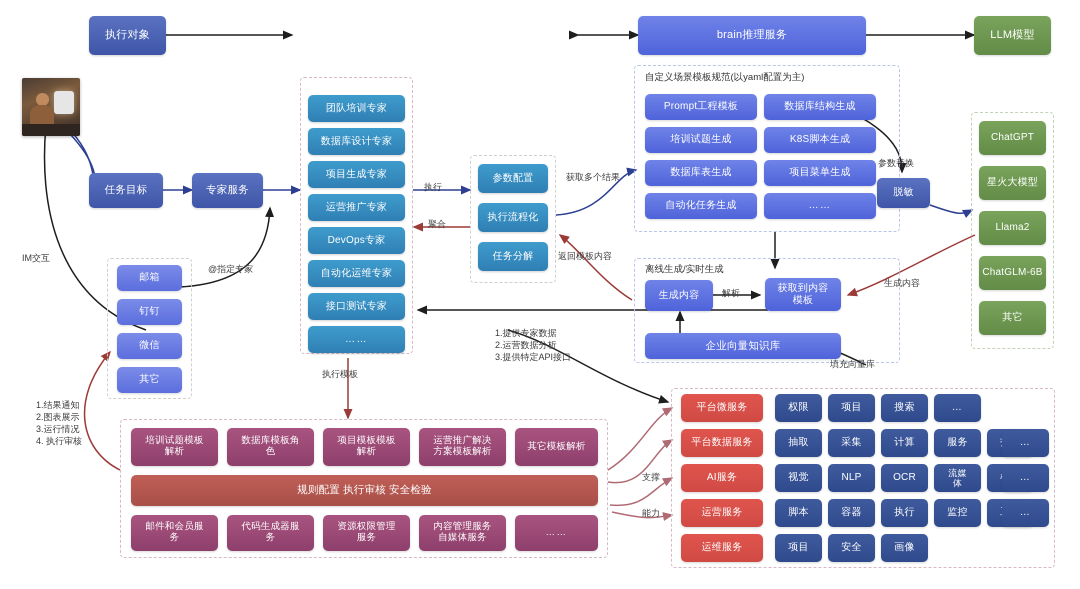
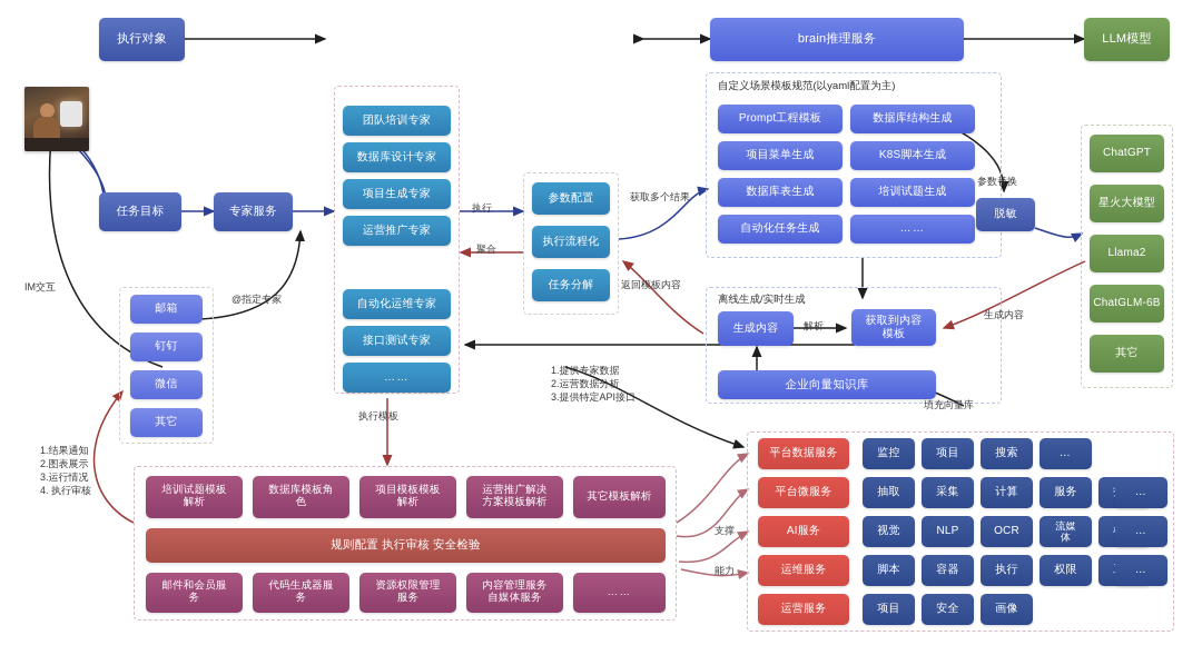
  执行对象
  brain推理服务
  LLM模型
  任务目标
  专家服务
  IM交互
  @指定专家
  1.结果通知
  2.图表展示
  3.运行情况
  4. 执行审核
  邮箱
  钉钉
  微信
  其它
  团队培训专家
  数据库设计专家
  项目生成专家
  运营推广专家
- DevOps专家
  自动化运维专家
  接口测试专家
  ……
  参数配置
  执行流程化
  任务分解
  执行
  聚合
  获取多个结果
  返回模板内容
  执行模板
  1.提供专家数据
  2.运营数据分析
  3.提供特定API接口
  自定义场景模板规范(以yaml配置为主)
  Prompt工程模板
  数据库结构生成
- 培训试题生成
+ 项目菜单生成
  K8S脚本生成
  数据库表生成
- 项目菜单生成
+ 培训试题生成
  自动化任务生成
  ……
  脱敏
  参数替换
  离线生成/实时生成
  生成内容
  解析
  获取到内容
  模板
  企业向量知识库
  生成内容
  填充向量库
  ChatGPT
  星火大模型
  Llama2
  ChatGLM-6B
  其它
  培训试题模板
  解析
  数据库模板角
  色
  项目模板模板
  解析
  运营推广解决
  方案模板解析
  其它模板解析
  规则配置 执行审核 安全检验
  邮件和会员服
  务
  代码生成器服
  务
  资源权限管理
  服务
  内容管理服务
  自媒体服务
  ……
  支撑
  能力
- 平台微服务
+ 平台数据服务
- 权限
+ 监控
  项目
  搜索
  …
- 平台数据服务
+ 平台微服务
  抽取
  采集
  计算
  服务
  …
  AI服务
  视觉
  NLP
  OCR
  流媒
  体
  …
- 运营服务
+ 运维服务
  脚本
  容器
  执行
- 监控
+ 权限
  …
- 运维服务
+ 运营服务
  项目
  安全
  画像
